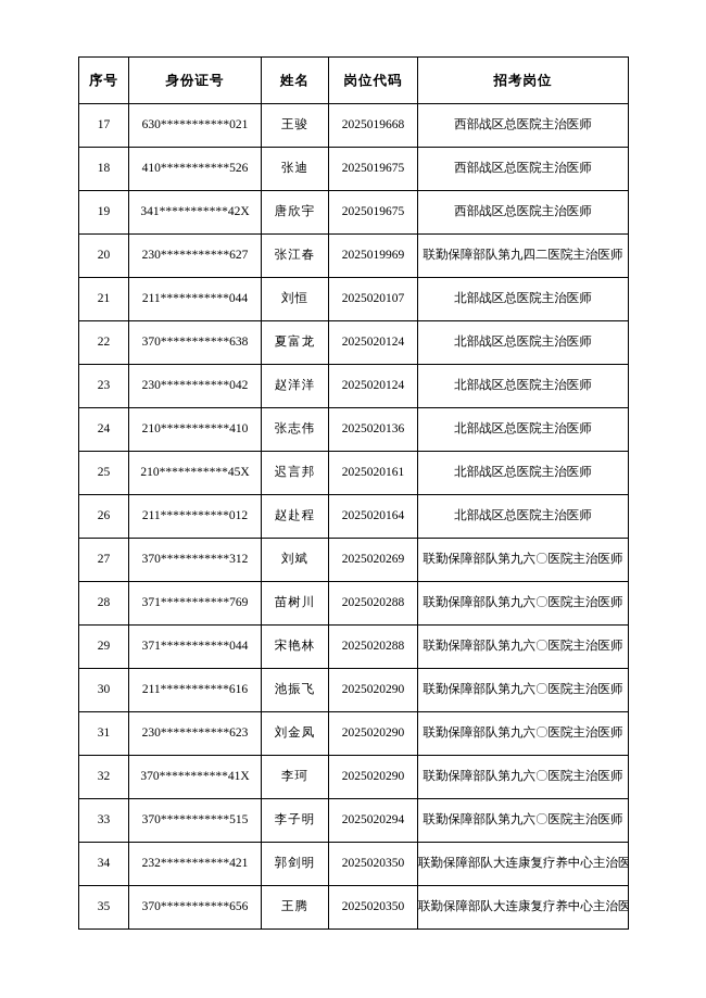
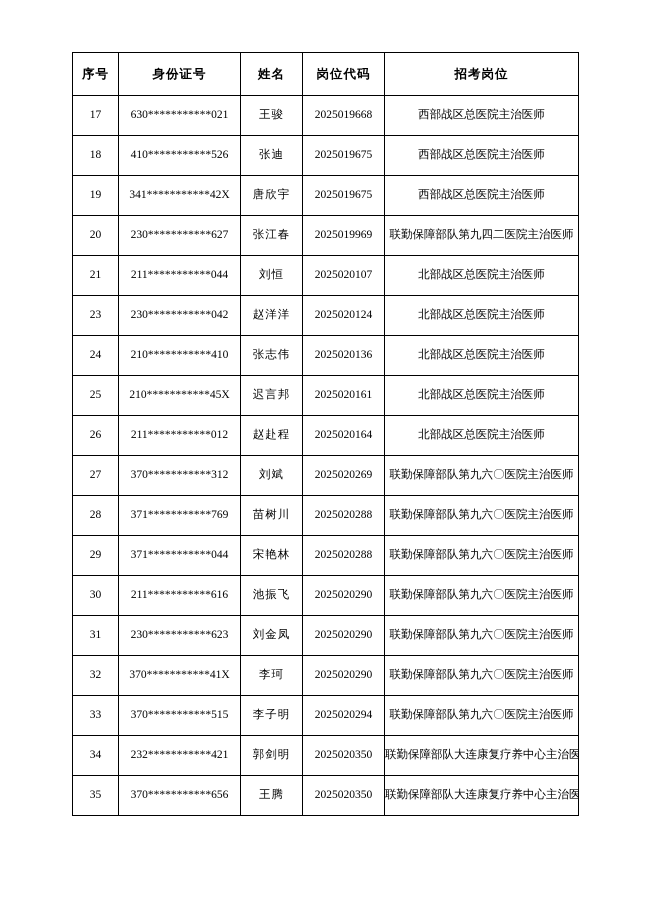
  序号	身份证号	姓名	岗位代码	招考岗位
  17	630***********021	王骏	2025019668	西部战区总医院主治医师
  18	410***********526	张迪	2025019675	西部战区总医院主治医师
  19	341***********42X	唐欣宇	2025019675	西部战区总医院主治医师
  20	230***********627	张江春	2025019969	联勤保障部队第九四二医院主治医师
  21	211***********044	刘恒	2025020107	北部战区总医院主治医师
- 22	370***********638	夏富龙	2025020124	北部战区总医院主治医师
  23	230***********042	赵洋洋	2025020124	北部战区总医院主治医师
  24	210***********410	张志伟	2025020136	北部战区总医院主治医师
  25	210***********45X	迟言邦	2025020161	北部战区总医院主治医师
  26	211***********012	赵赴程	2025020164	北部战区总医院主治医师
  27	370***********312	刘斌	2025020269	联勤保障部队第九六〇医院主治医师
  28	371***********769	苗树川	2025020288	联勤保障部队第九六〇医院主治医师
  29	371***********044	宋艳林	2025020288	联勤保障部队第九六〇医院主治医师
  30	211***********616	池振飞	2025020290	联勤保障部队第九六〇医院主治医师
  31	230***********623	刘金凤	2025020290	联勤保障部队第九六〇医院主治医师
  32	370***********41X	李珂	2025020290	联勤保障部队第九六〇医院主治医师
  33	370***********515	李子明	2025020294	联勤保障部队第九六〇医院主治医师
  34	232***********421	郭剑明	2025020350	联勤保障部队大连康复疗养中心主治医
  35	370***********656	王腾	2025020350	联勤保障部队大连康复疗养中心主治医
